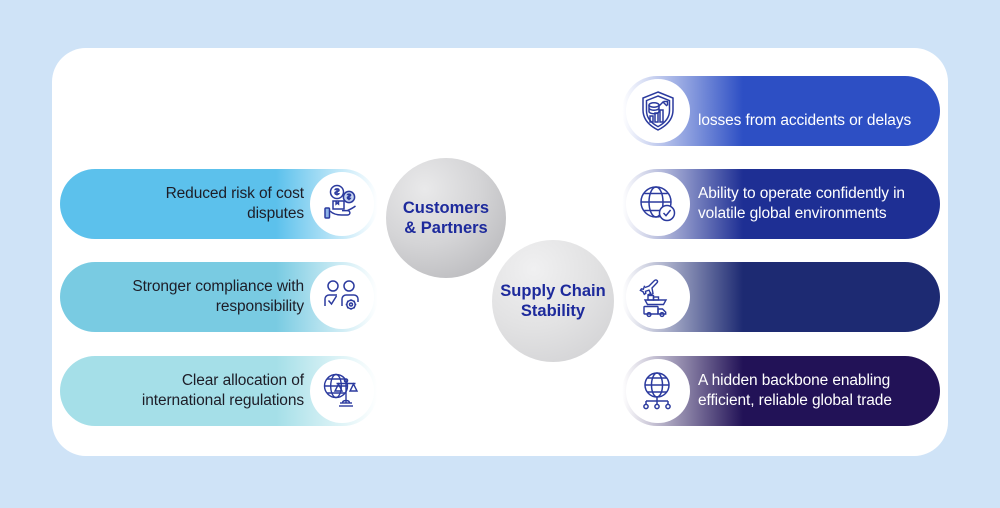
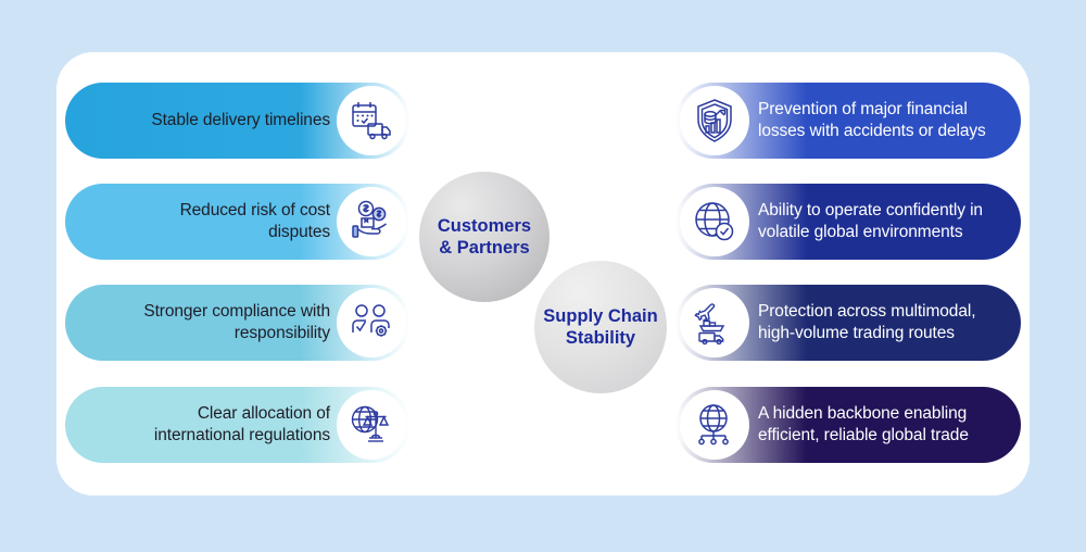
+ Stable delivery timelines
+ Prevention of major financial
- losses from accidents or delays
+ losses with accidents or delays
  Reduced risk of cost
  disputes
  Ability to operate confidently in
  volatile global environments
  Stronger compliance with
  responsibility
+ Protection across multimodal,
+ high-volume trading routes
  Clear allocation of
  international regulations
  A hidden backbone enabling
  efficient, reliable global trade
  Customers
  & Partners
  Supply Chain
  Stability
